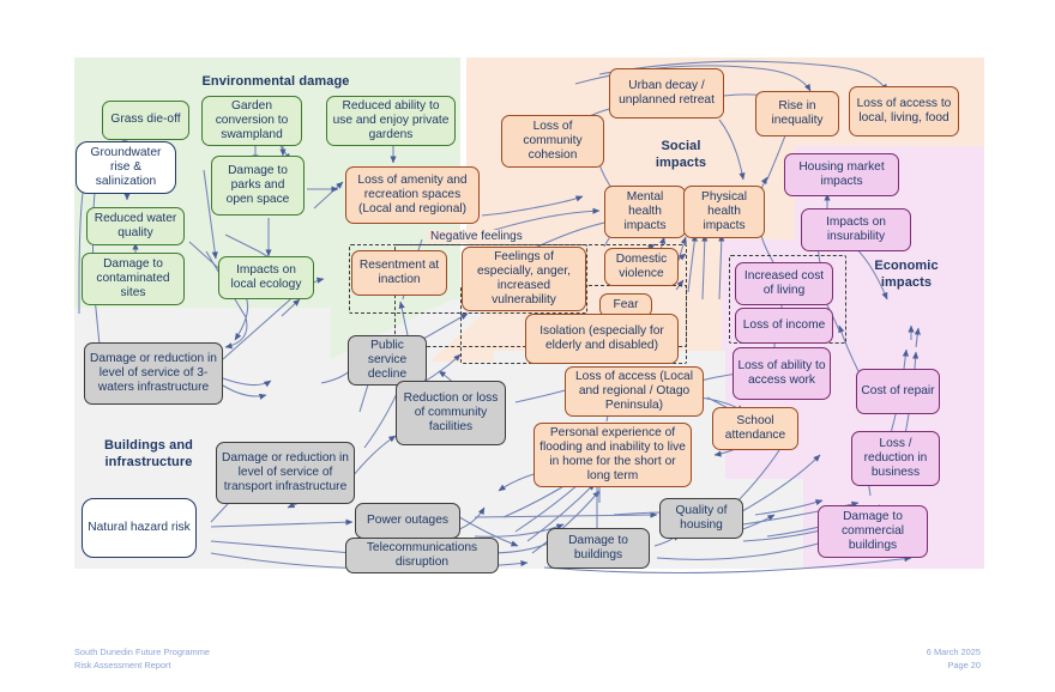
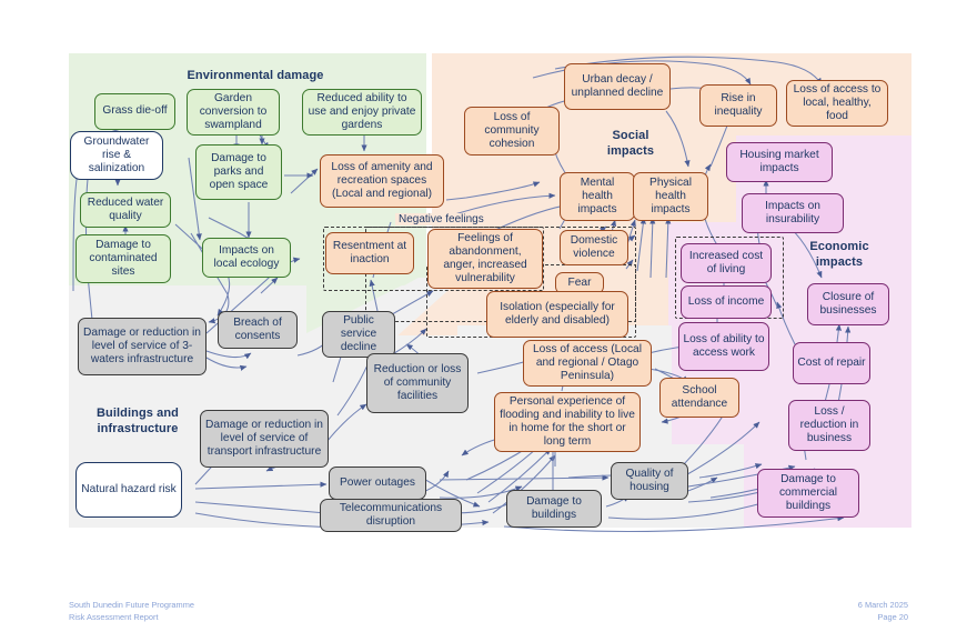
  Environmental damage
  Social
  impacts
  Economic
  impacts
  Buildings and
  infrastructure
  Negative feelings
  Grass die-off
  Garden conversion to swampland
  Reduced ability to use and enjoy private gardens
  Groundwater rise & salinization
  Damage to parks and open space
  Reduced water quality
  Damage to contaminated sites
  Impacts on local ecology
  Loss of amenity and recreation spaces (Local and regional)
- Urban decay / unplanned retreat
+ Urban decay / unplanned decline
  Loss of community cohesion
  Rise in inequality
- Loss of access to local, living, food
+ Loss of access to local, healthy, food
  Mental health impacts
  Physical health impacts
  Resentment at inaction
- Feelings of especially, anger, increased vulnerability
+ Feelings of abandonment, anger, increased vulnerability
  Domestic violence
  Fear
  Isolation (especially for elderly and disabled)
  Loss of access (Local and regional / Otago Peninsula)
  Personal experience of flooding and inability to live in home for the short or long term
  School attendance
  Housing market impacts
  Impacts on insurability
  Increased cost of living
  Loss of income
  Loss of ability to access work
+ Closure of businesses
  Cost of repair
  Loss / reduction in business
  Damage to commercial buildings
  Damage or reduction in level of service of 3-waters infrastructure
+ Breach of consents
  Public service decline
  Reduction or loss of community facilities
  Damage or reduction in level of service of transport infrastructure
  Power outages
  Telecommunications disruption
  Damage to buildings
  Quality of housing
  Natural hazard risk
  South Dunedin Future Programme
  Risk Assessment Report
  6 March 2025
  Page 20
